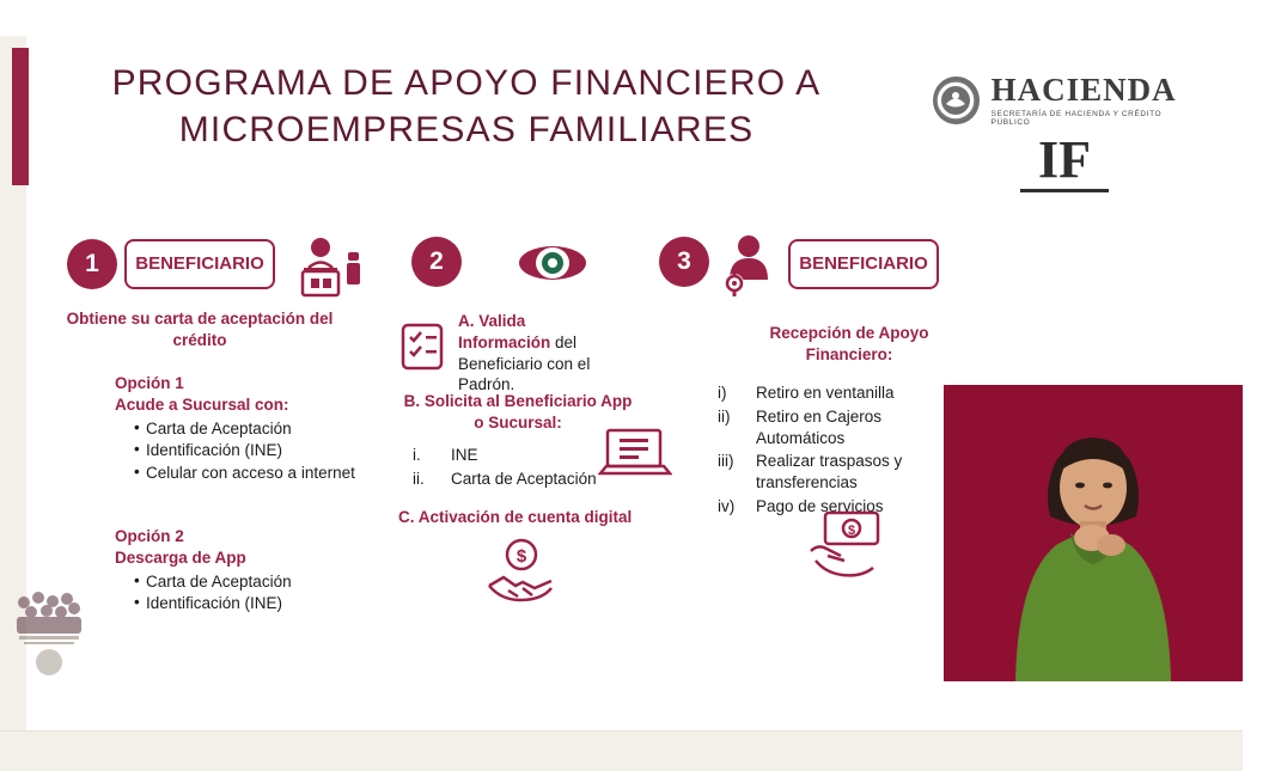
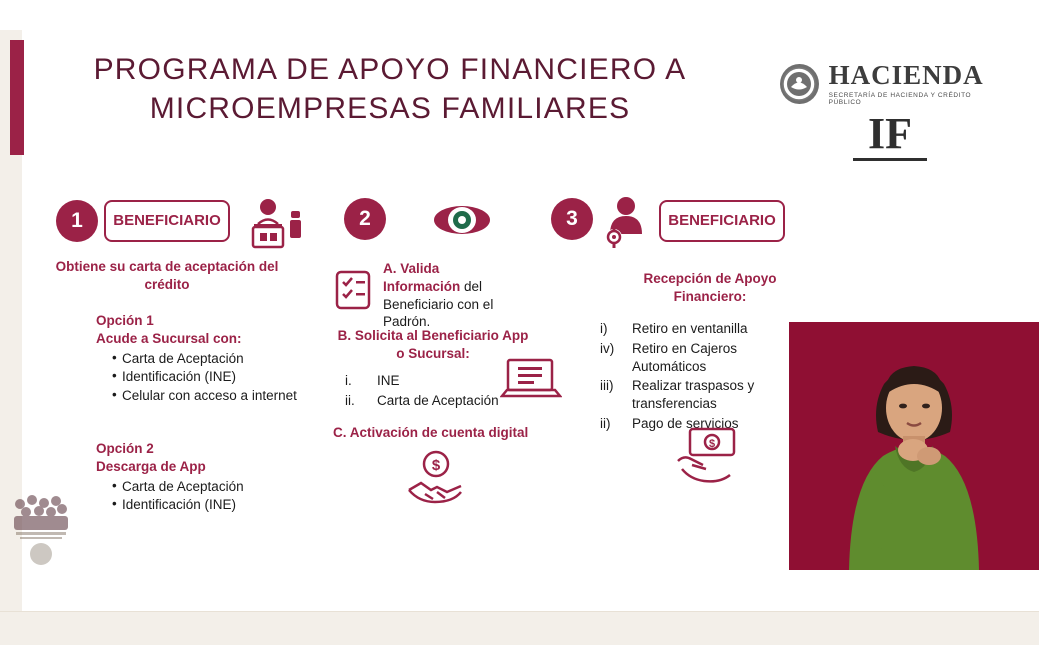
  PROGRAMA DE APOYO FINANCIERO A
  MICROEMPRESAS FAMILIARES
  HACIENDA
  IF
  1
  BENEFICIARIO
  Obtiene su carta de aceptación del crédito
  Opción 1
  Acude a Sucursal con:
  Carta de Aceptación
  Identificación (INE)
  Celular con acceso a internet
  Opción 2
  Descarga de App
  Carta de Aceptación
  Identificación (INE)
  2
  A. Valida
  Información del Beneficiario con el Padrón.
  B. Solicita al Beneficiario App o Sucursal:
  i.
  INE
  ii.
  Carta de Aceptación
  C. Activación de cuenta digital
  $
  3
  BENEFICIARIO
  Recepción de Apoyo
  Financiero:
  i)
  Retiro en ventanilla
- ii)
+ iv)
  Retiro en Cajeros Automáticos
  iii)
  Realizar traspasos y transferencias
- iv)
+ ii)
  Pago de servicios
  $
